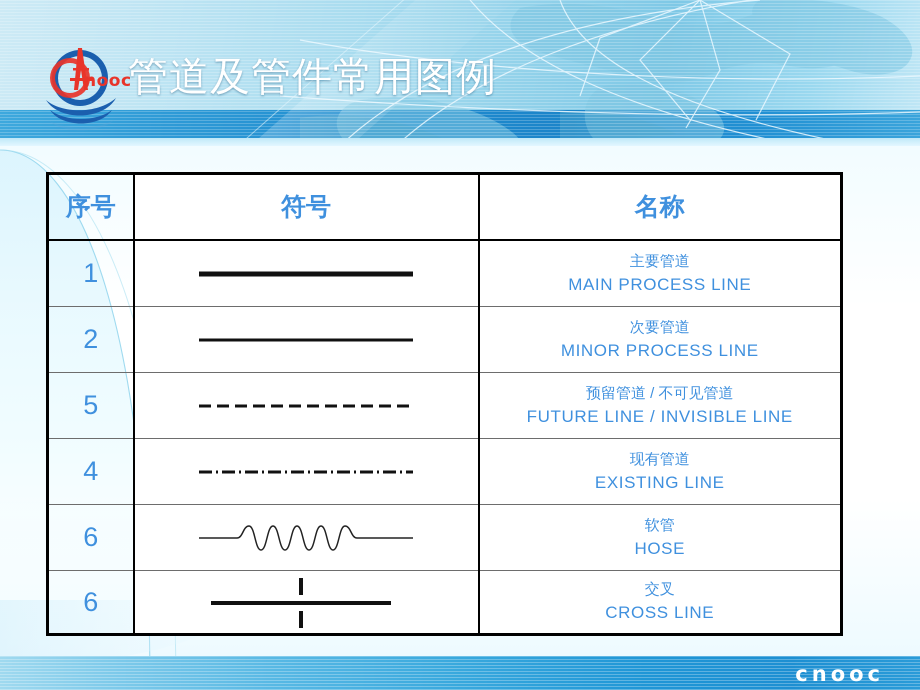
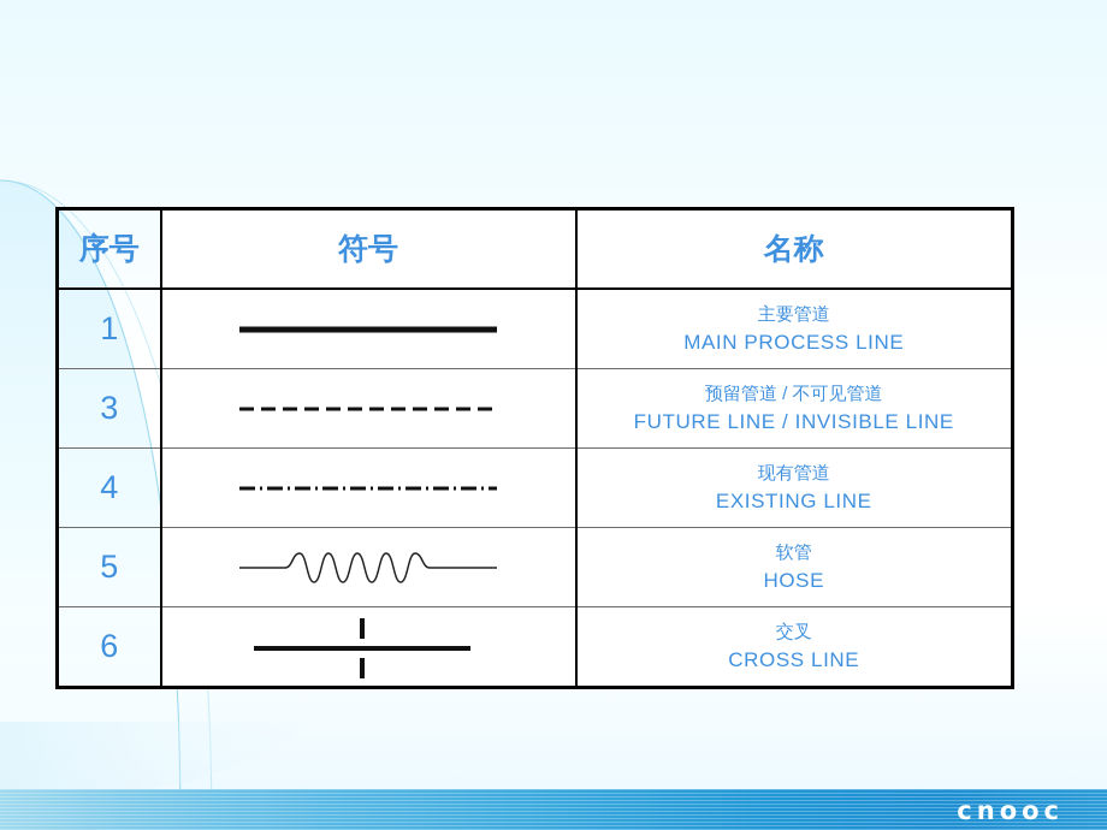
- nooc
- 管道及管件常用图例
  序号	符号	名称
  1		主要管道 MAIN PROCESS LINE
- 2		次要管道 MINOR PROCESS LINE
- 5		预留管道 / 不可见管道 FUTURE LINE / INVISIBLE LINE
+ 3		预留管道 / 不可见管道 FUTURE LINE / INVISIBLE LINE
  4		现有管道 EXISTING LINE
- 6		软管 HOSE
+ 5		软管 HOSE
  6		交叉 CROSS LINE
  cnooc
